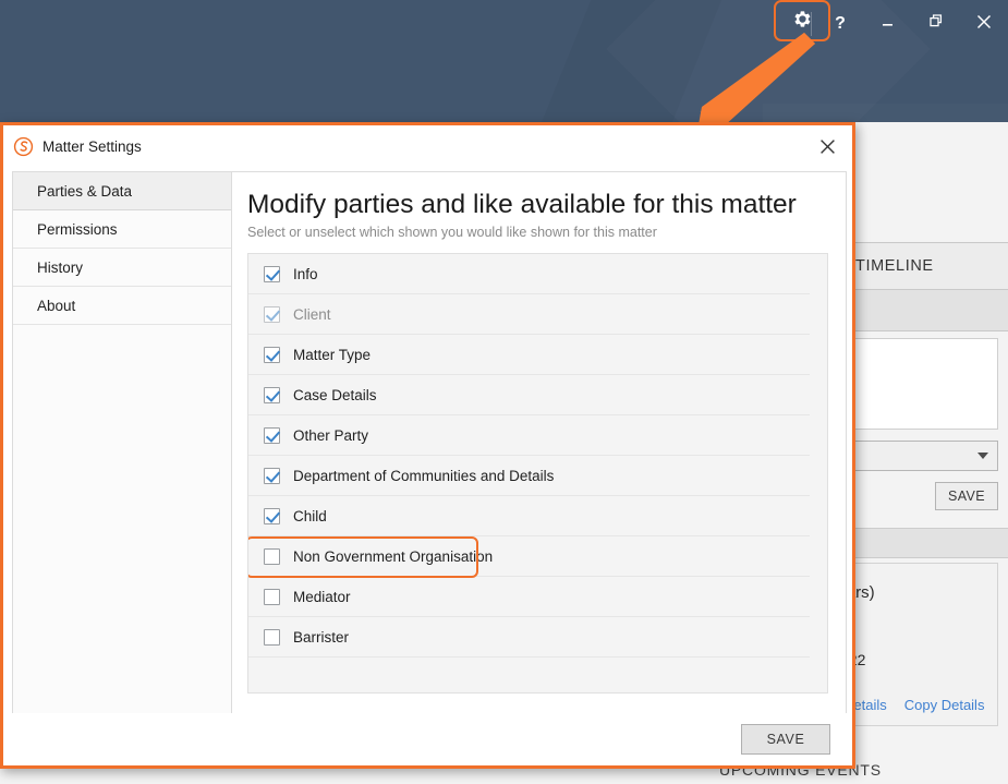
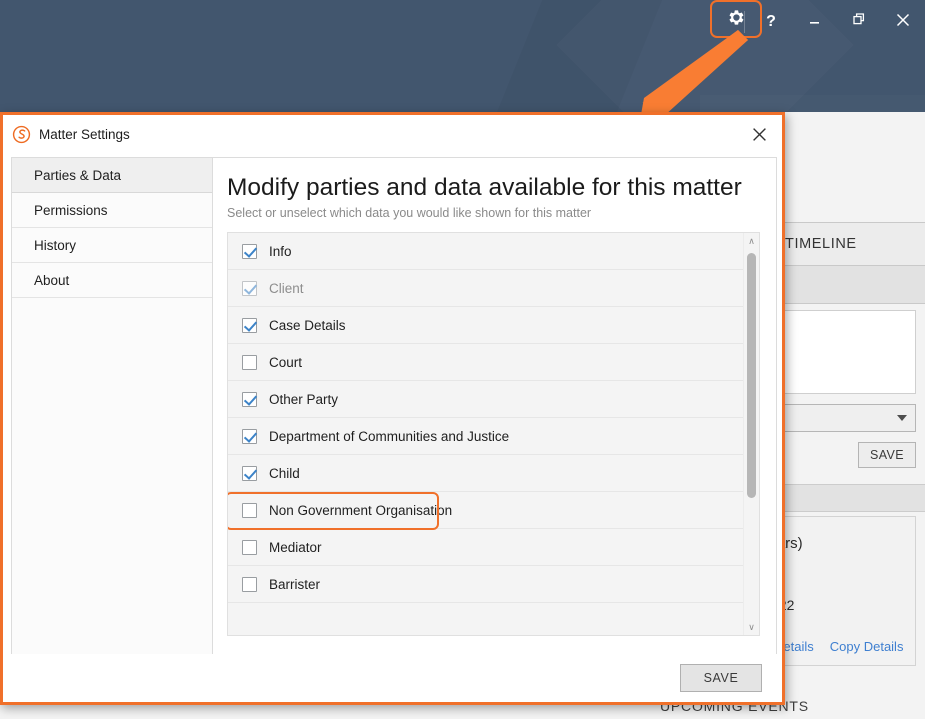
  TIMELINE
  SAVE
  etails
  Copy Details
  UPCOMING EVENTS
  ?
  Matter Settings
  Parties & Data
  Permissions
  History
  About
- Modify parties and like available for this matter
+ Modify parties and data available for this matter
- Select or unselect which shown you would like shown for this matter
+ Select or unselect which data you would like shown for this matter
  Info
  Client
- Matter Type
  Case Details
+ Court
  Other Party
- Department of Communities and Details
+ Department of Communities and Justice
  Child
  Non Government Organisation
  Mediator
  Barrister
+ ∧
+ ∨
  SAVE
